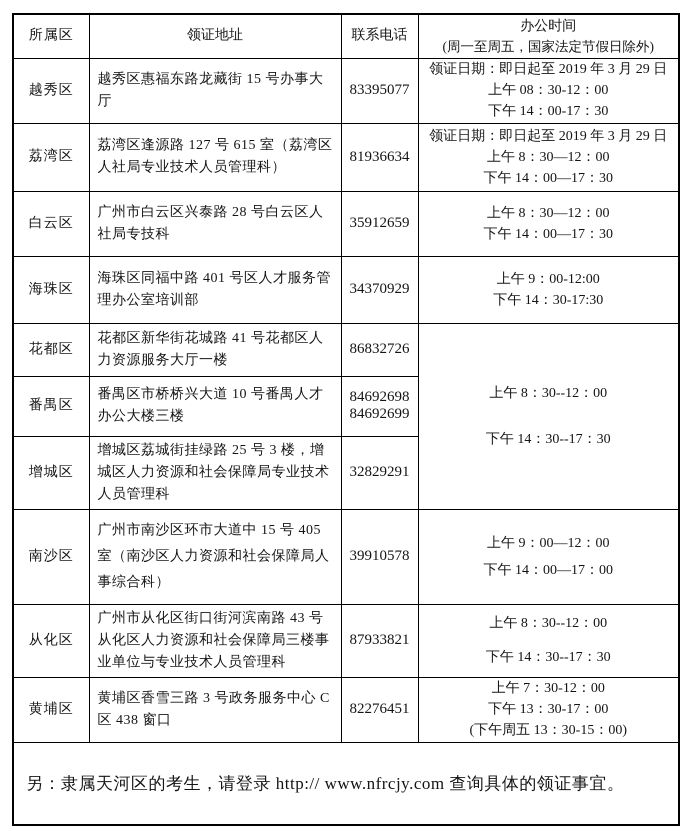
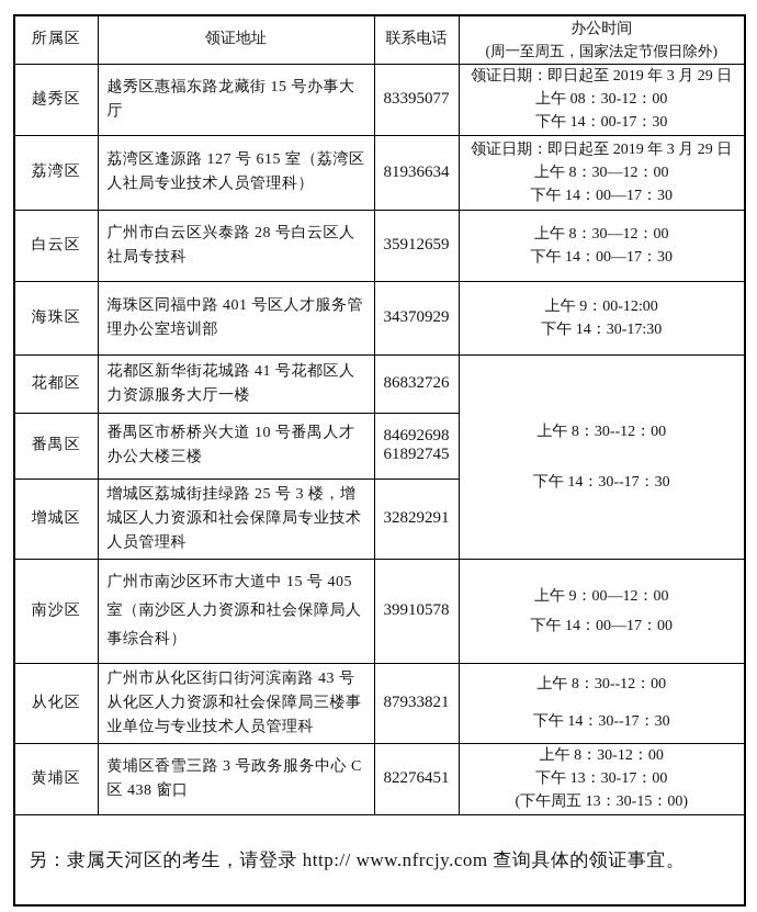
  所属区	领证地址	联系电话	办公时间 (周一至周五，国家法定节假日除外)
  越秀区	越秀区惠福东路龙藏街 15 号办事大厅	83395077	领证日期：即日起至 2019 年 3 月 29 日 上午 08：30-12：00 下午 14：00-17：30
  荔湾区	荔湾区逢源路 127 号 615 室（荔湾区人社局专业技术人员管理科）	81936634	领证日期：即日起至 2019 年 3 月 29 日 上午 8：30—12：00 下午 14：00—17：30
  白云区	广州市白云区兴泰路 28 号白云区人社局专技科	35912659	上午 8：30—12：00 下午 14：00—17：30
  海珠区	海珠区同福中路 401 号区人才服务管理办公室培训部	34370929	上午 9：00-12:00 下午 14：30-17:30
  花都区	花都区新华街花城路 41 号花都区人力资源服务大厅一楼	86832726	上午 8：30--12：00 下午 14：30--17：30
- 番禺区	番禺区市桥桥兴大道 10 号番禺人才办公大楼三楼	84692698 84692699
+ 番禺区	番禺区市桥桥兴大道 10 号番禺人才办公大楼三楼	84692698 61892745
  增城区	增城区荔城街挂绿路 25 号 3 楼，增城区人力资源和社会保障局专业技术人员管理科	32829291
  南沙区	广州市南沙区环市大道中 15 号 405 室（南沙区人力资源和社会保障局人事综合科）	39910578	上午 9：00—12：00 下午 14：00—17：00
  从化区	广州市从化区街口街河滨南路 43 号从化区人力资源和社会保障局三楼事业单位与专业技术人员管理科	87933821	上午 8：30--12：00 下午 14：30--17：30
- 黄埔区	黄埔区香雪三路 3 号政务服务中心 C 区 438 窗口	82276451	上午 7：30-12：00 下午 13：30-17：00 (下午周五 13：30-15：00)
+ 黄埔区	黄埔区香雪三路 3 号政务服务中心 C 区 438 窗口	82276451	上午 8：30-12：00 下午 13：30-17：00 (下午周五 13：30-15：00)
  另：隶属天河区的考生，请登录 http:// www.nfrcjy.com 查询具体的领证事宜。
